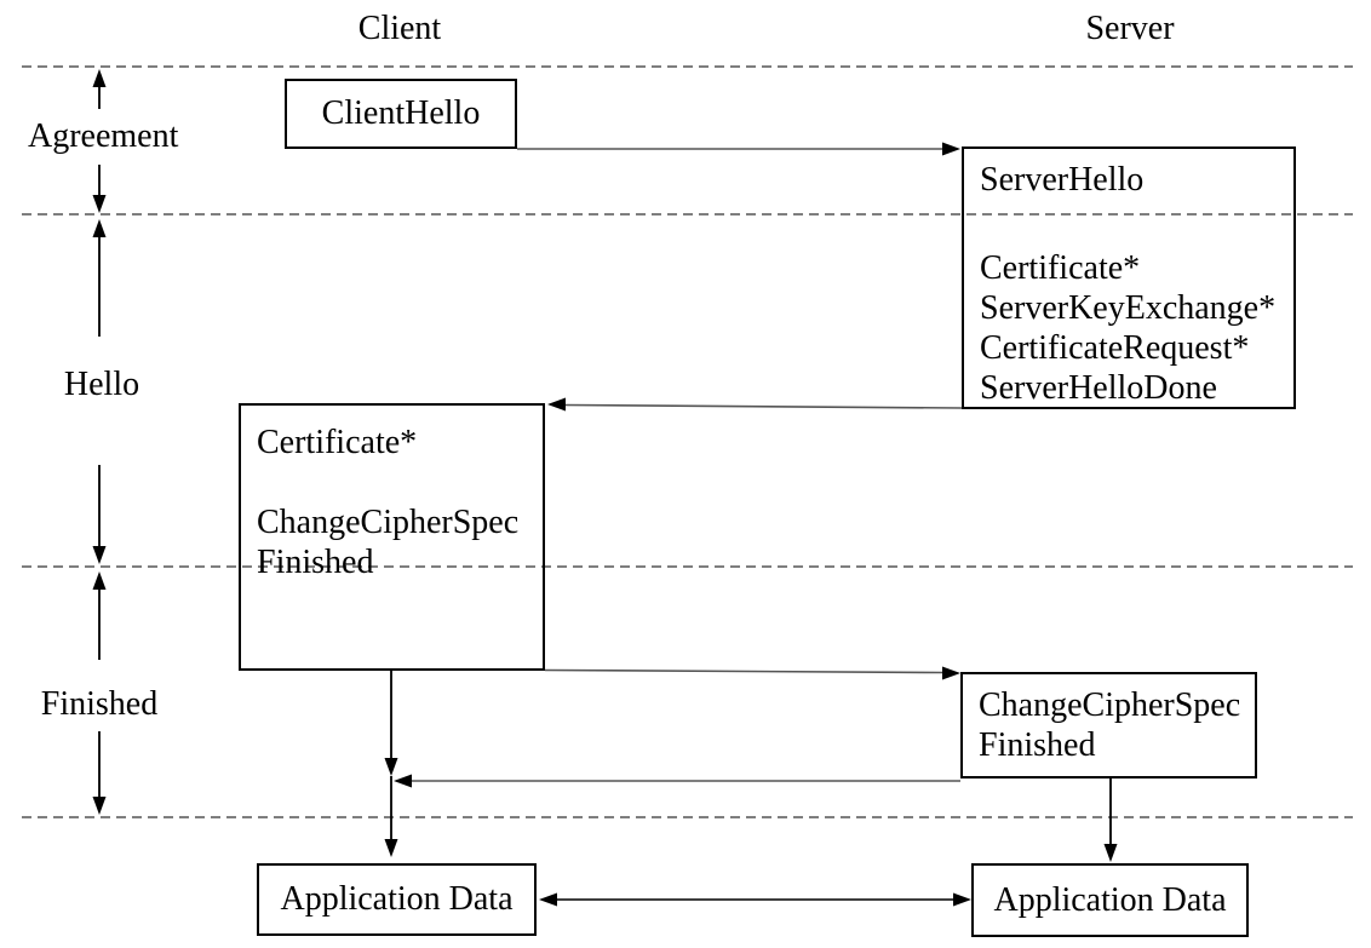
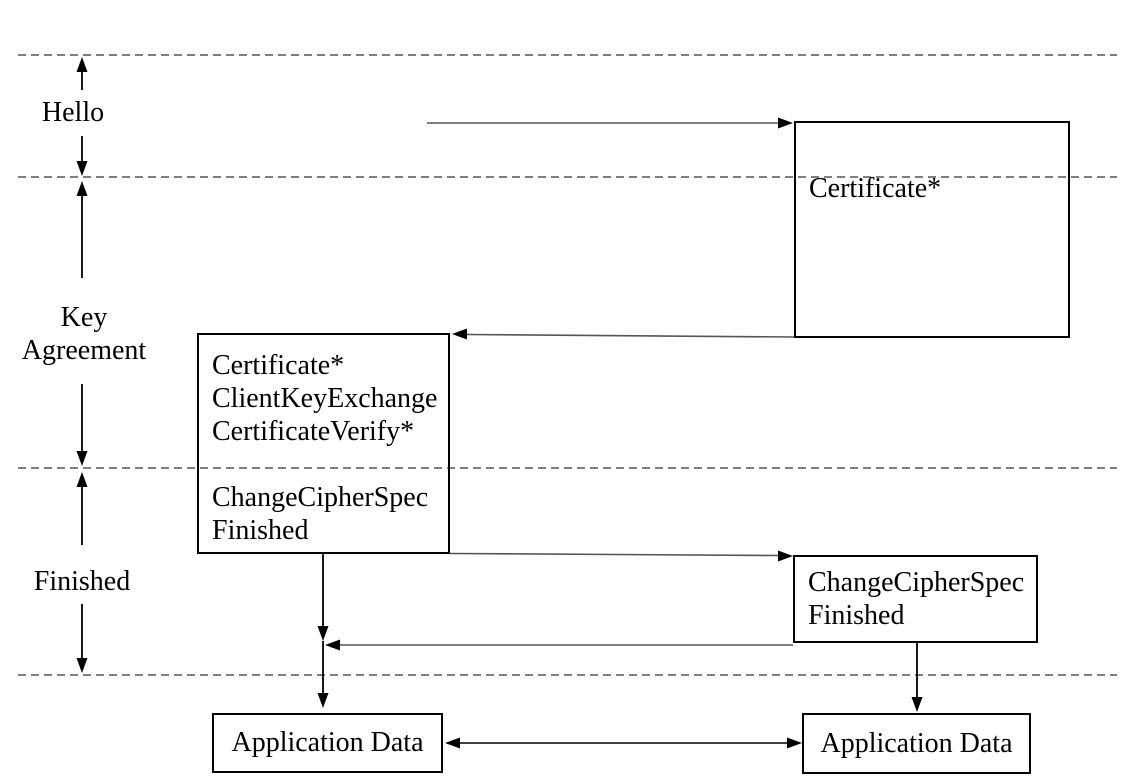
- Client
- Server
- Agreement
+ Hello
+ Key
- Hello
+ Agreement
  Finished
- ClientHello
- ServerHello
  Certificate*
- ServerKeyExchange*
- CertificateRequest*
- ServerHelloDone
  Certificate*
+ ClientKeyExchange
+ CertificateVerify*
  ChangeCipherSpec
  Finished
  ChangeCipherSpec
  Finished
  Application Data
  Application Data
